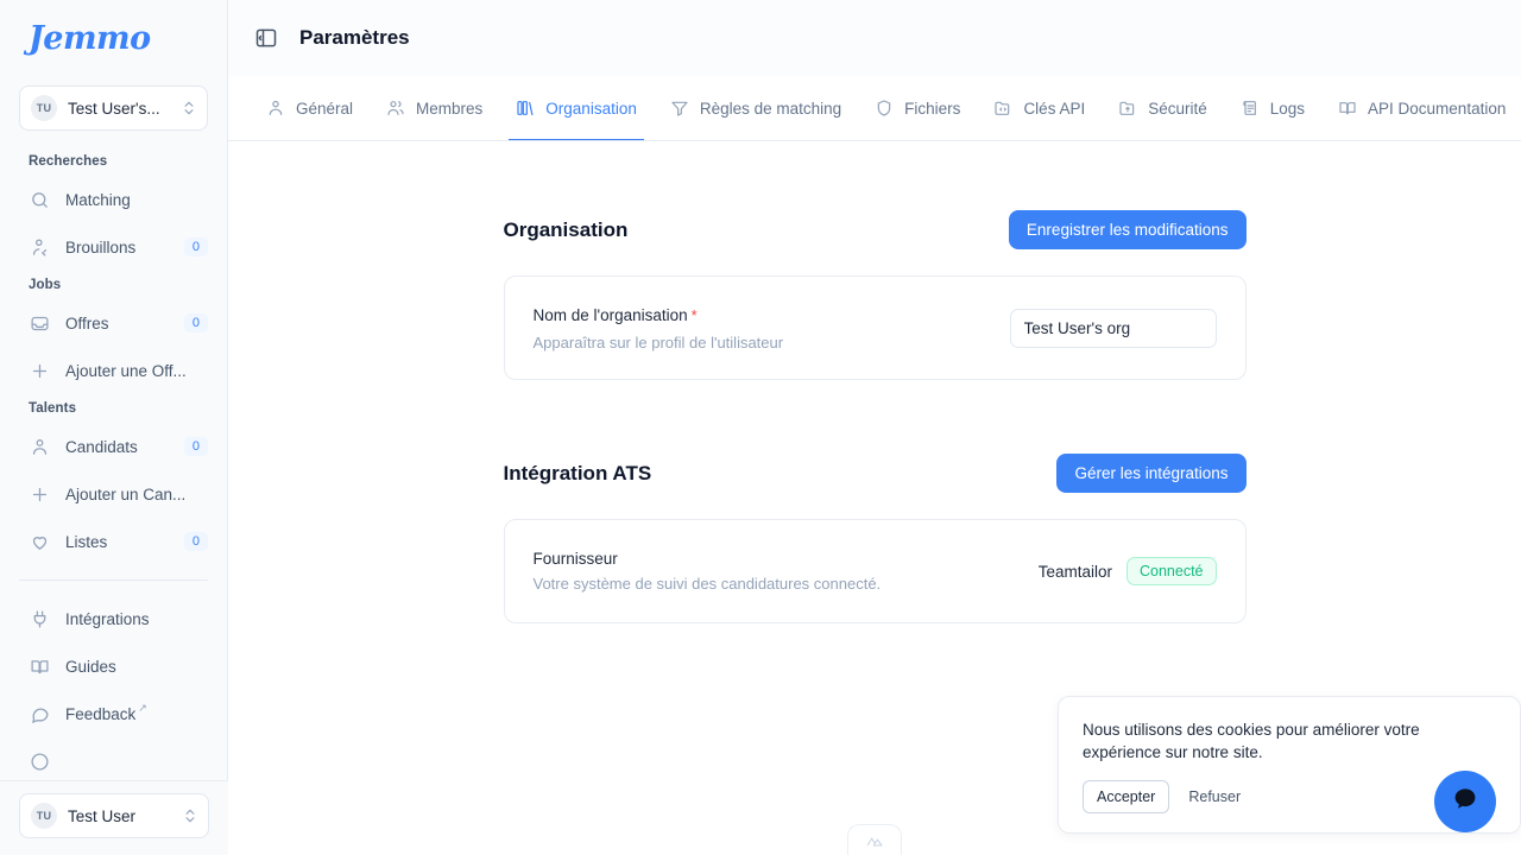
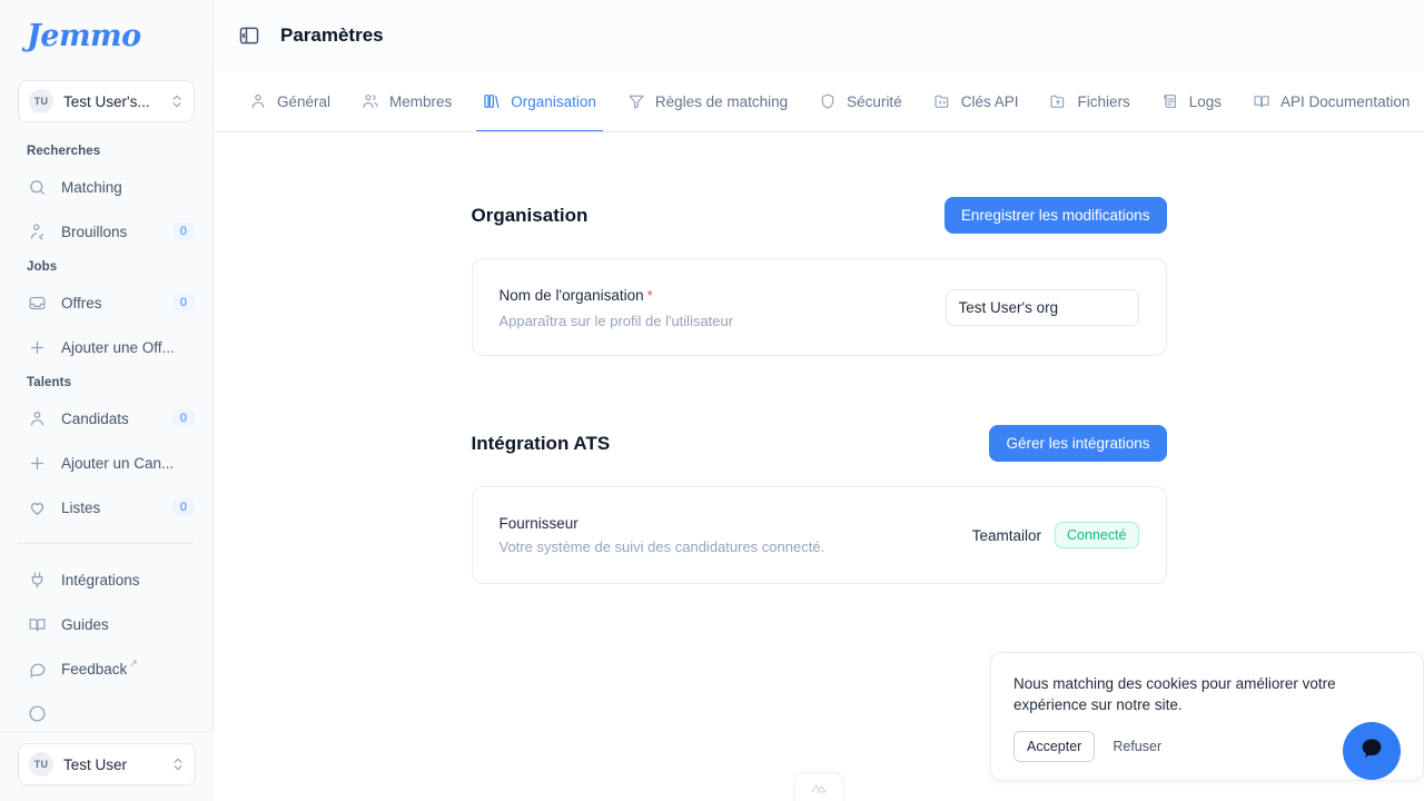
  Jemmo
  TU
  Test User's...
  Recherches
  Matching
  Brouillons
  0
  Jobs
  Offres
  0
  Ajouter une Off...
  Talents
  Candidats
  0
  Ajouter un Can...
  Listes
  0
  Intégrations
  Guides
  Feedback
  ↗
  TU
  Test User
  Paramètres
  Général
  Membres
  Organisation
  Règles de matching
- Fichiers
+ Sécurité
  Clés API
- Sécurité
+ Fichiers
  Logs
  API Documentation
  Organisation
  Enregistrer les modifications
  Nom de l'organisation *
  Apparaîtra sur le profil de l'utilisateur
  Test User's org
  Intégration ATS
  Gérer les intégrations
  Fournisseur
  Votre système de suivi des candidatures connecté.
  Teamtailor
  Connecté
- Nous utilisons des cookies pour améliorer votre expérience sur notre site.
+ Nous matching des cookies pour améliorer votre expérience sur notre site.
  Accepter
  Refuser
